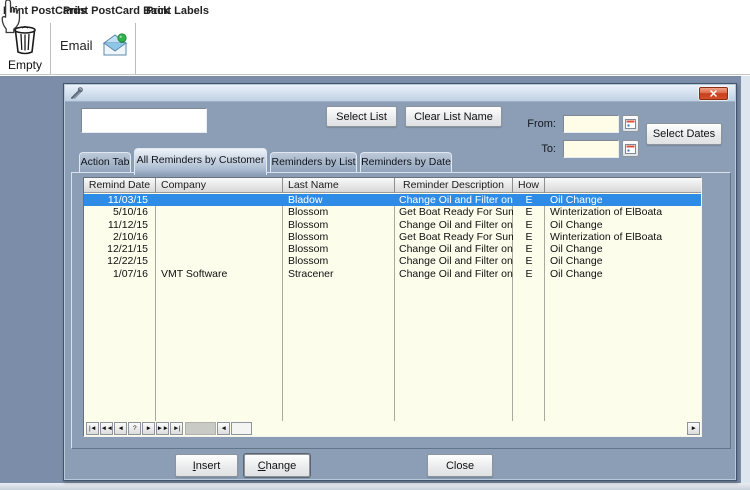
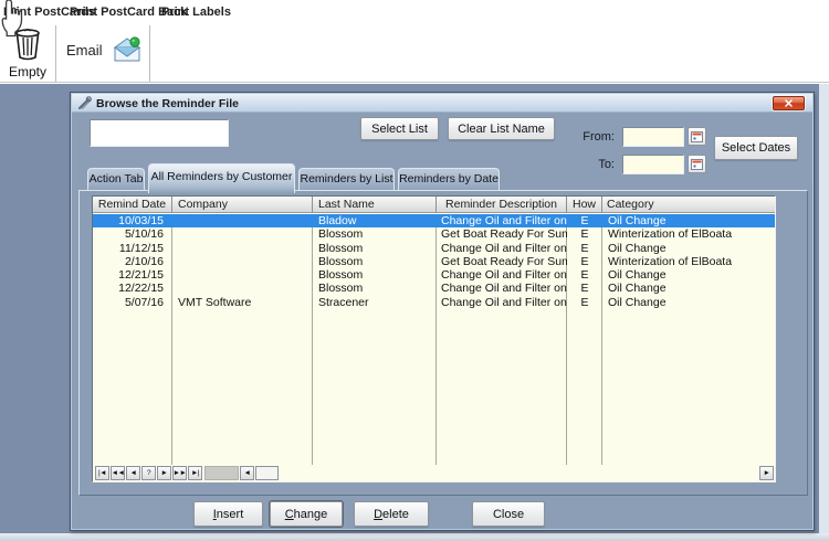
  nt PostCards
  Print PostCard Back
  Print Labels
  Empty
  Email
+ Browse the Reminder File
  Select List
  Clear List Name
  From:
  To:
  Select Dates
  Action Tab
  All Reminders by Customer
  Reminders by List
  Reminders by Date
  Remind Date
  Company
  Last Name
  Reminder Description
  How
+ Category
- 11/03/15
+ 10/03/15
  Bladow
  Change Oil and Filter on
  E
  Oil Change
  5/10/16
  Blossom
  Get Boat Ready For Sum
  E
  Winterization of ElBoata
  11/12/15
  Blossom
  Change Oil and Filter on
  E
  Oil Change
  2/10/16
  Blossom
  Get Boat Ready For Sum
  E
  Winterization of ElBoata
  12/21/15
  Blossom
  Change Oil and Filter on
  E
  Oil Change
  12/22/15
  Blossom
  Change Oil and Filter on
  E
  Oil Change
- 1/07/16
+ 5/07/16
  VMT Software
  Stracener
  Change Oil and Filter on
  E
  Oil Change
  I
  nsert
  C
  hange
+ D
+ elete
  Close
